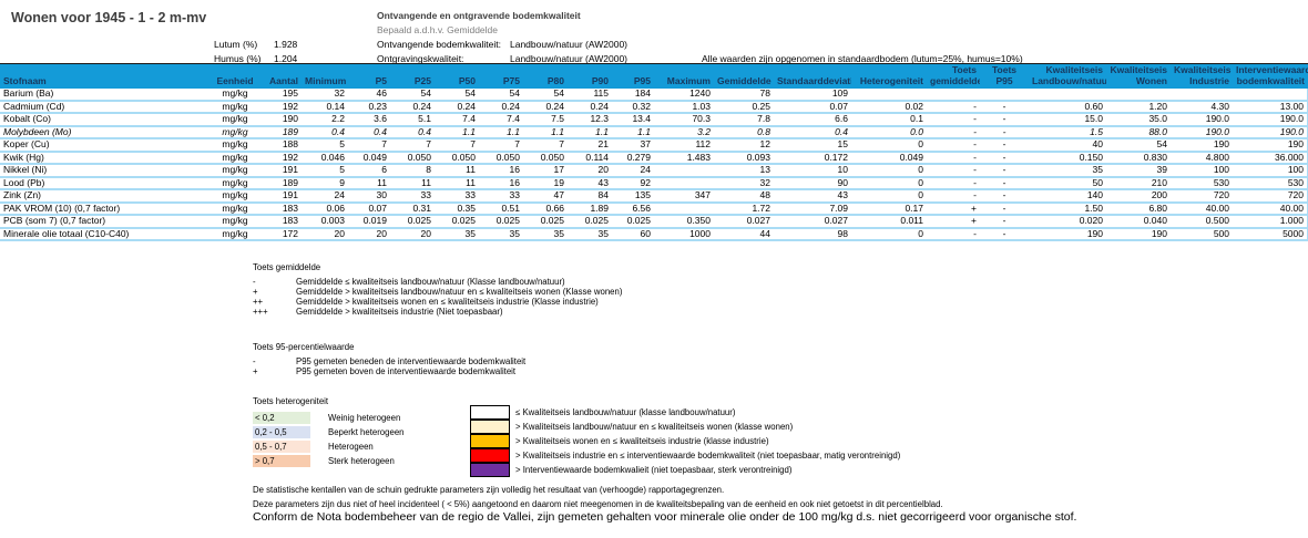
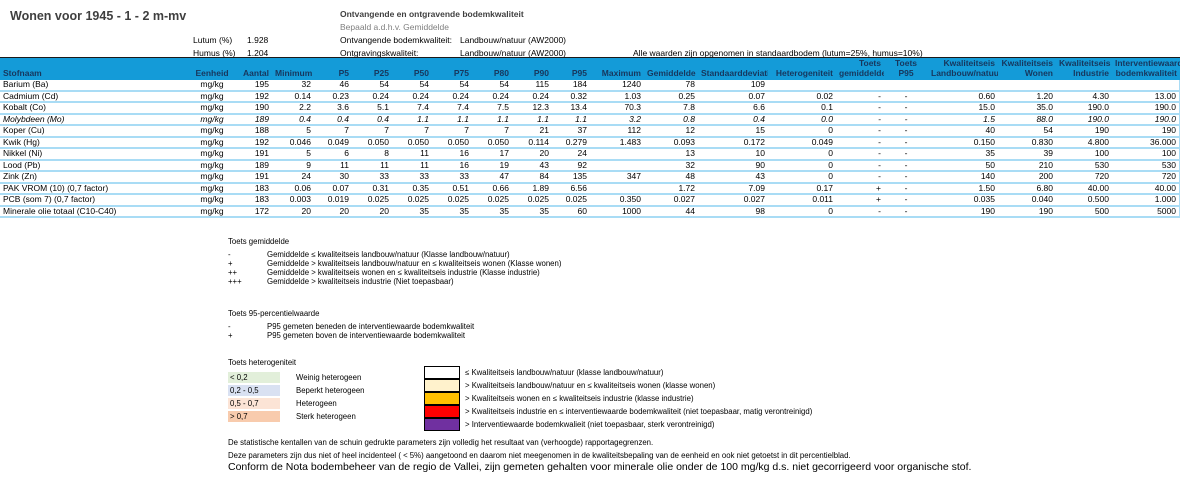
  Wonen voor 1945 - 1 - 2 m-mv
  Lutum (%)
  1.928
  Humus (%)
  1.204
  Ontvangende en ontgravende bodemkwaliteit
  Bepaald a.d.h.v. Gemiddelde
  Ontvangende bodemkwaliteit:
  Landbouw/natuur (AW2000)
  Ontgravingskwaliteit:
  Landbouw/natuur (AW2000)
  Alle waarden zijn opgenomen in standaardbodem (lutum=25%, humus=10%)
  Stofnaam	Eenheid	Aantal	Minimum	P5	P25	P50	P75	P80	P90	P95	Maximum	Gemiddelde	Standaarddeviat	Heterogeniteit	Toets gemiddelde	Toets P95	Kwaliteitseis Landbouw/natuu	Kwaliteitseis Wonen	Kwaliteitseis Industrie	Interventiewaar bodemkwaliteit
  Barium (Ba)	mg/kg	195	32	46	54	54	54	54	115	184	1240	78	109
  Cadmium (Cd)	mg/kg	192	0.14	0.23	0.24	0.24	0.24	0.24	0.24	0.32	1.03	0.25	0.07	0.02	-	-	0.60	1.20	4.30	13.00
  Kobalt (Co)	mg/kg	190	2.2	3.6	5.1	7.4	7.4	7.5	12.3	13.4	70.3	7.8	6.6	0.1	-	-	15.0	35.0	190.0	190.0
  Molybdeen (Mo)	mg/kg	189	0.4	0.4	0.4	1.1	1.1	1.1	1.1	1.1	3.2	0.8	0.4	0.0	-	-	1.5	88.0	190.0	190.0
  Koper (Cu)	mg/kg	188	5	7	7	7	7	7	21	37	112	12	15	0	-	-	40	54	190	190
  Kwik (Hg)	mg/kg	192	0.046	0.049	0.050	0.050	0.050	0.050	0.114	0.279	1.483	0.093	0.172	0.049	-	-	0.150	0.830	4.800	36.000
  Nikkel (Ni)	mg/kg	191	5	6	8	11	16	17	20	24	111	13	10	0	-	-	35	39	100	100
  Lood (Pb)	mg/kg	189	9	11	11	11	16	19	43	92	803	32	90	0	-	-	50	210	530	530
  Zink (Zn)	mg/kg	191	24	30	33	33	33	47	84	135	347	48	43	0	-	-	140	200	720	720
  PAK VROM (10) (0,7 factor)	mg/kg	183	0.06	0.07	0.31	0.35	0.51	0.66	1.89	6.56	74.33	1.72	7.09	0.17	+	-	1.50	6.80	40.00	40.00
- PCB (som 7) (0,7 factor)	mg/kg	183	0.003	0.019	0.025	0.025	0.025	0.025	0.025	0.025	0.350	0.027	0.027	0.011	+	-	0.020	0.040	0.500	1.000
+ PCB (som 7) (0,7 factor)	mg/kg	183	0.003	0.019	0.025	0.025	0.025	0.025	0.025	0.025	0.350	0.027	0.027	0.011	+	-	0.035	0.040	0.500	1.000
  Minerale olie totaal (C10-C40)	mg/kg	172	20	20	20	35	35	35	35	60	1000	44	98	0	-	-	190	190	500	5000
  Toets gemiddelde
  -
  Gemiddelde ≤ kwaliteitseis landbouw/natuur (Klasse landbouw/natuur)
  +
  Gemiddelde > kwaliteitseis landbouw/natuur en ≤ kwaliteitseis wonen (Klasse wonen)
  ++
  Gemiddelde > kwaliteitseis wonen en ≤ kwaliteitseis industrie (Klasse industrie)
  +++
  Gemiddelde > kwaliteitseis industrie (Niet toepasbaar)
  Toets 95-percentielwaarde
  -
  P95 gemeten beneden de interventiewaarde bodemkwaliteit
  +
  P95 gemeten boven de interventiewaarde bodemkwaliteit
  Toets heterogeniteit
  < 0,2
  Weinig heterogeen
  0,2 - 0,5
  Beperkt heterogeen
  0,5 - 0,7
  Heterogeen
  > 0,7
  Sterk heterogeen
  ≤ Kwaliteitseis landbouw/natuur (klasse landbouw/natuur)
  > Kwaliteitseis landbouw/natuur en ≤ kwaliteitseis wonen (klasse wonen)
  > Kwaliteitseis wonen en ≤ kwaliteitseis industrie (klasse industrie)
  > Kwaliteitseis industrie en ≤ interventiewaarde bodemkwaliteit (niet toepasbaar, matig verontreinigd)
  > Interventiewaarde bodemkwalieit (niet toepasbaar, sterk verontreinigd)
  De statistische kentallen van de schuin gedrukte parameters zijn volledig het resultaat van (verhoogde) rapportagegrenzen.
  Deze parameters zijn dus niet of heel incidenteel ( < 5%) aangetoond en daarom niet meegenomen in de kwaliteitsbepaling van de eenheid en ook niet getoetst in dit percentielblad.
  Conform de Nota bodembeheer van de regio de Vallei, zijn gemeten gehalten voor minerale olie onder de 100 mg/kg d.s. niet gecorrigeerd voor organische stof.
